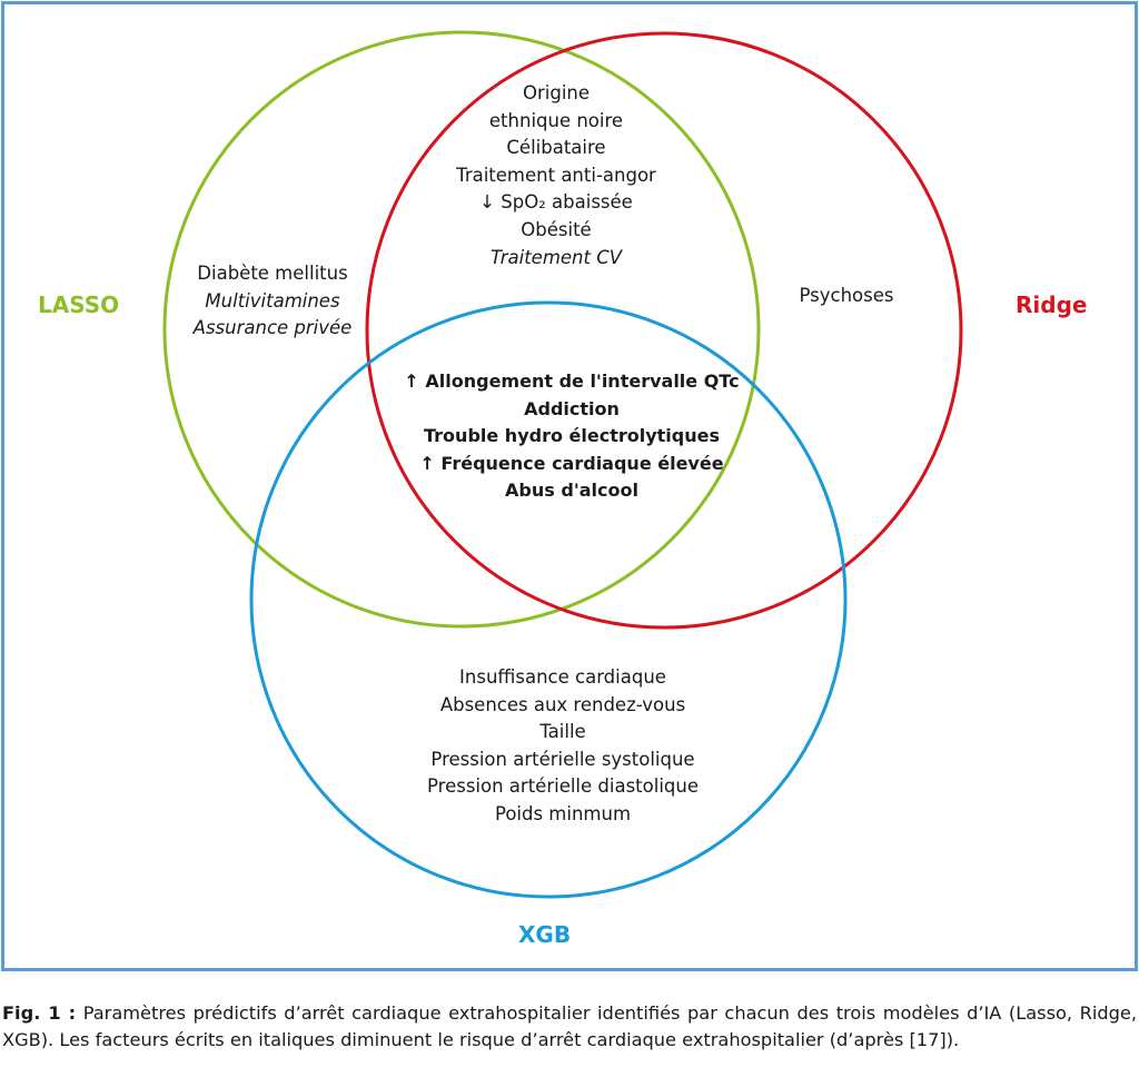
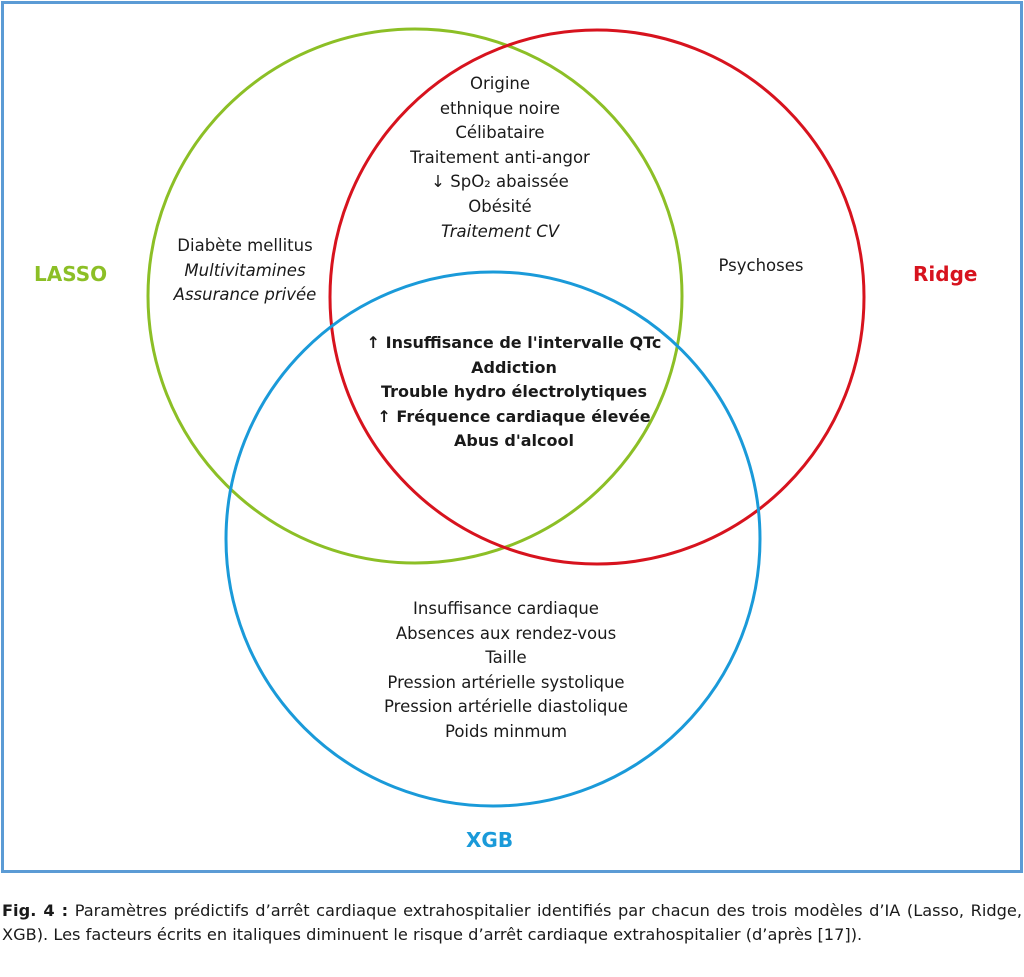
  LASSO
  Ridge
  XGB
  Diabète mellitus
  Multivitamines
  Assurance privée
  Origine
  ethnique noire
  Célibataire
  Traitement anti-angor
  ↓ SpO₂ abaissée
  Obésité
  Traitement CV
  Psychoses
- ↑ Allongement de l'intervalle QTc
+ ↑ Insuffisance de l'intervalle QTc
  Addiction
  Trouble hydro électrolytiques
  ↑ Fréquence cardiaque élevée
  Abus d'alcool
  Insuffisance cardiaque
  Absences aux rendez-vous
  Taille
  Pression artérielle systolique
  Pression artérielle diastolique
  Poids minmum
- Fig. 1 : Paramètres prédictifs d’arrêt cardiaque extrahospitalier identifiés par chacun des trois modèles d’IA (Lasso, Ridge, XGB). Les facteurs écrits en italiques diminuent le risque d’arrêt cardiaque extrahospitalier (d’après [17]).
+ Fig. 4 : Paramètres prédictifs d’arrêt cardiaque extrahospitalier identifiés par chacun des trois modèles d’IA (Lasso, Ridge, XGB). Les facteurs écrits en italiques diminuent le risque d’arrêt cardiaque extrahospitalier (d’après [17]).
